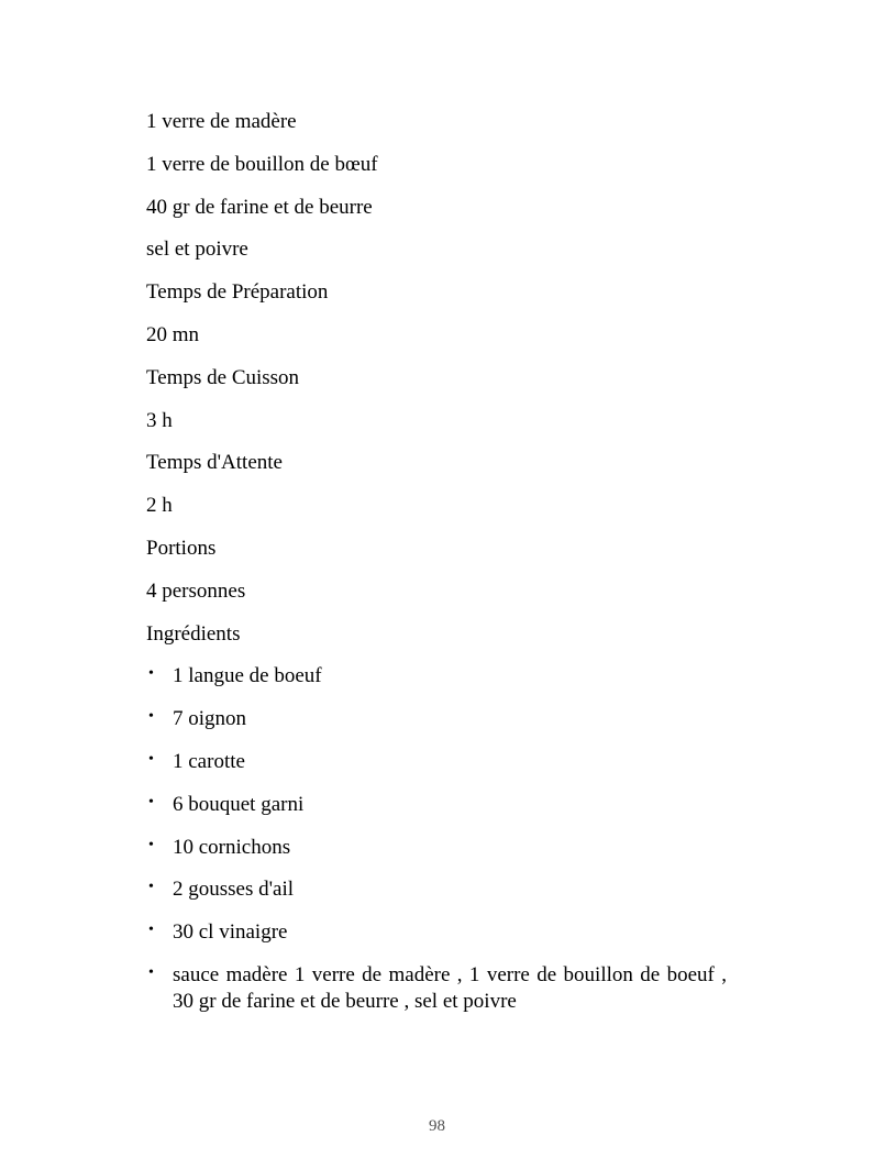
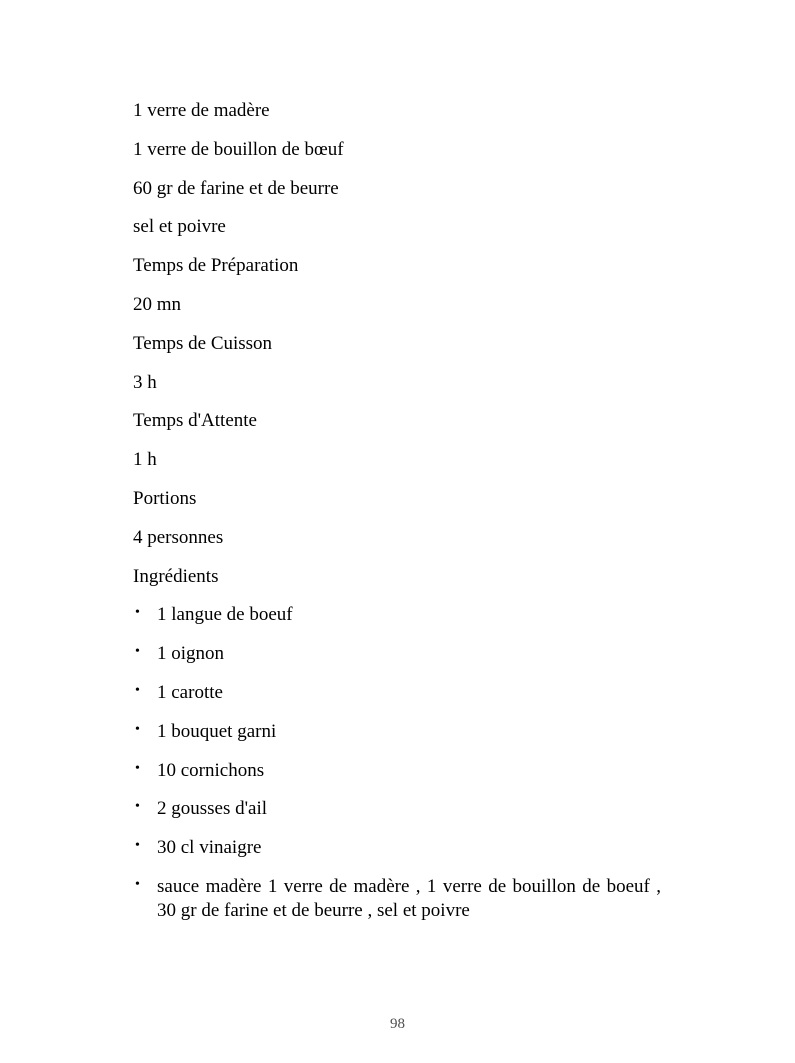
  1 verre de madère
  1 verre de bouillon de bœuf
- 40 gr de farine et de beurre
+ 60 gr de farine et de beurre
  sel et poivre
  Temps de Préparation
  20 mn
  Temps de Cuisson
  3 h
  Temps d'Attente
- 2 h
+ 1 h
  Portions
  4 personnes
  Ingrédients
  •
  1 langue de boeuf
  •
- 7 oignon
+ 1 oignon
  •
  1 carotte
  •
- 6 bouquet garni
+ 1 bouquet garni
  •
  10 cornichons
  •
  2 gousses d'ail
  •
  30 cl vinaigre
  •
  sauce madère 1 verre de madère , 1 verre de bouillon de boeuf , 30 gr de farine et de beurre , sel et poivre
  98
